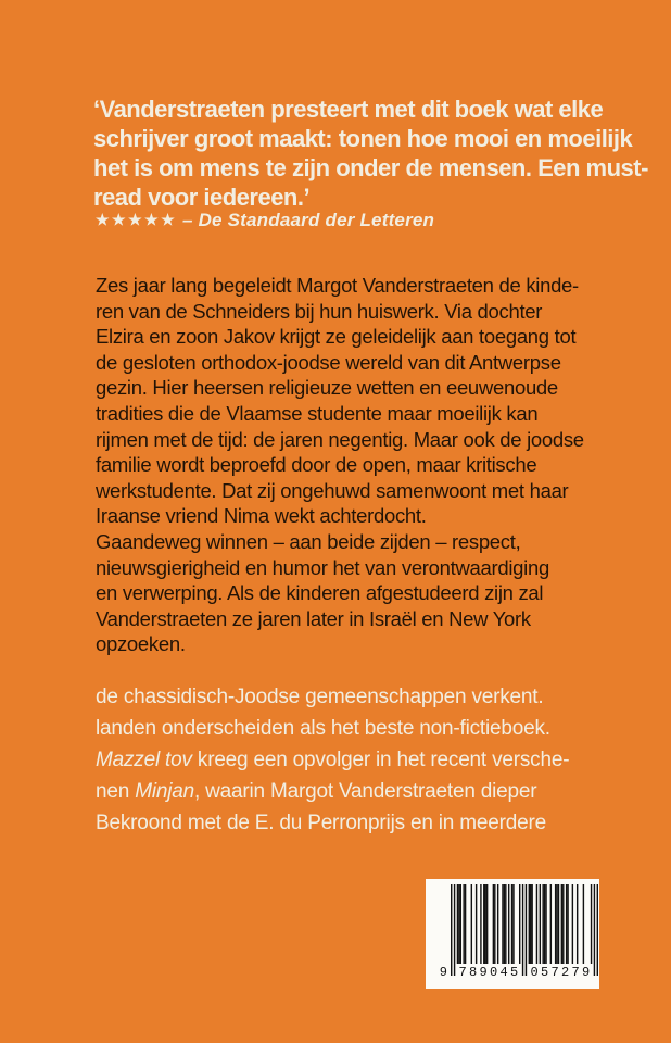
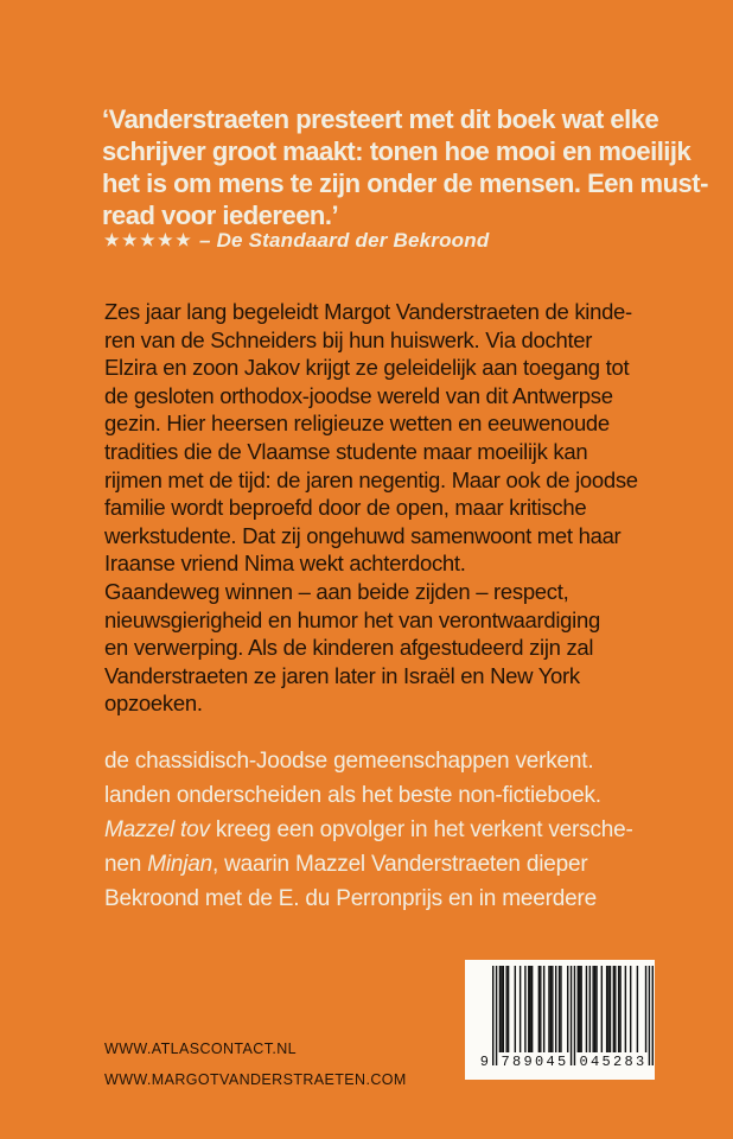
  ‘Vanderstraeten presteert met dit boek wat elke
  schrijver groot maakt: tonen hoe mooi en moeilijk
  het is om mens te zijn onder de mensen. Een must-
  read voor iedereen.’
- ★★★★★ – De Standaard der Letteren
+ ★★★★★ – De Standaard der Bekroond
  Zes jaar lang begeleidt Margot Vanderstraeten de kinde-
  ren van de Schneiders bij hun huiswerk. Via dochter
  Elzira en zoon Jakov krijgt ze geleidelijk aan toegang tot
  de gesloten orthodox-joodse wereld van dit Antwerpse
  gezin. Hier heersen religieuze wetten en eeuwenoude
  tradities die de Vlaamse studente maar moeilijk kan
  rijmen met de tijd: de jaren negentig. Maar ook de joodse
  familie wordt beproefd door de open, maar kritische
  werkstudente. Dat zij ongehuwd samenwoont met haar
  Iraanse vriend Nima wekt achterdocht.
  Gaandeweg winnen – aan beide zijden – respect,
  nieuwsgierigheid en humor het van verontwaardiging
  en verwerping. Als de kinderen afgestudeerd zijn zal
  Vanderstraeten ze jaren later in Israël en New York
  opzoeken.
  de chassidisch-Joodse gemeenschappen verkent.
  landen onderscheiden als het beste non-fictieboek.
- Mazzel tov kreeg een opvolger in het recent versche-
+ Mazzel tov kreeg een opvolger in het verkent versche-
- nen Minjan, waarin Margot Vanderstraeten dieper
+ nen Minjan, waarin Mazzel Vanderstraeten dieper
  Bekroond met de E. du Perronprijs en in meerdere
+ WWW.ATLASCONTACT.NL
+ WWW.MARGOTVANDERSTRAETEN.COM
  9
  789045
- 057279
+ 045283
